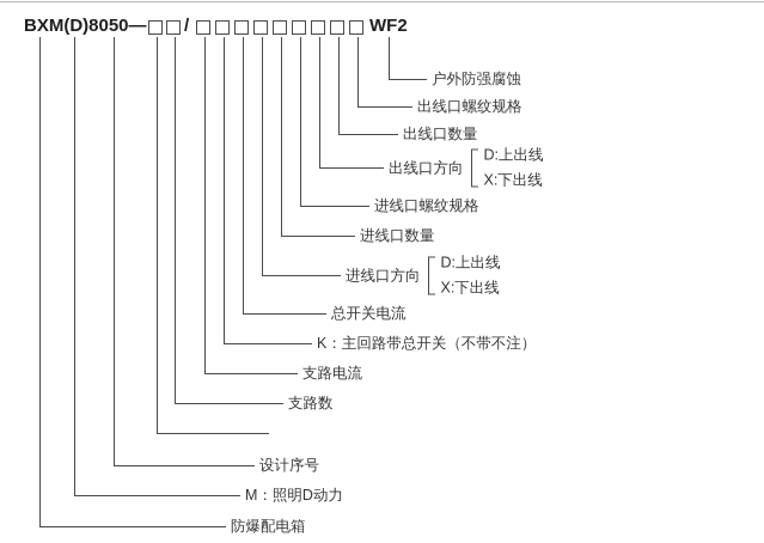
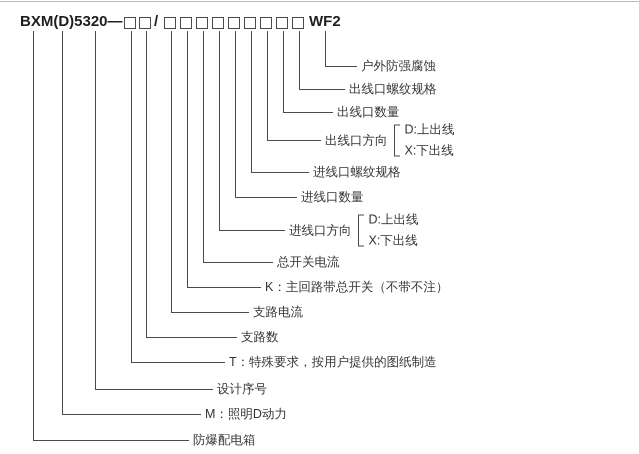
- BXM(D)8050—
+ BXM(D)5320—
  /
  WF2
  户外防强腐蚀
  出线口螺纹规格
  出线口数量
  出线口方向
  D:上出线
  X:下出线
  进线口螺纹规格
  进线口数量
  进线口方向
  D:上出线
  X:下出线
  总开关电流
  K：主回路带总开关（不带不注）
  支路电流
  支路数
+ T：特殊要求，按用户提供的图纸制造
  设计序号
  M：照明D动力
  防爆配电箱
